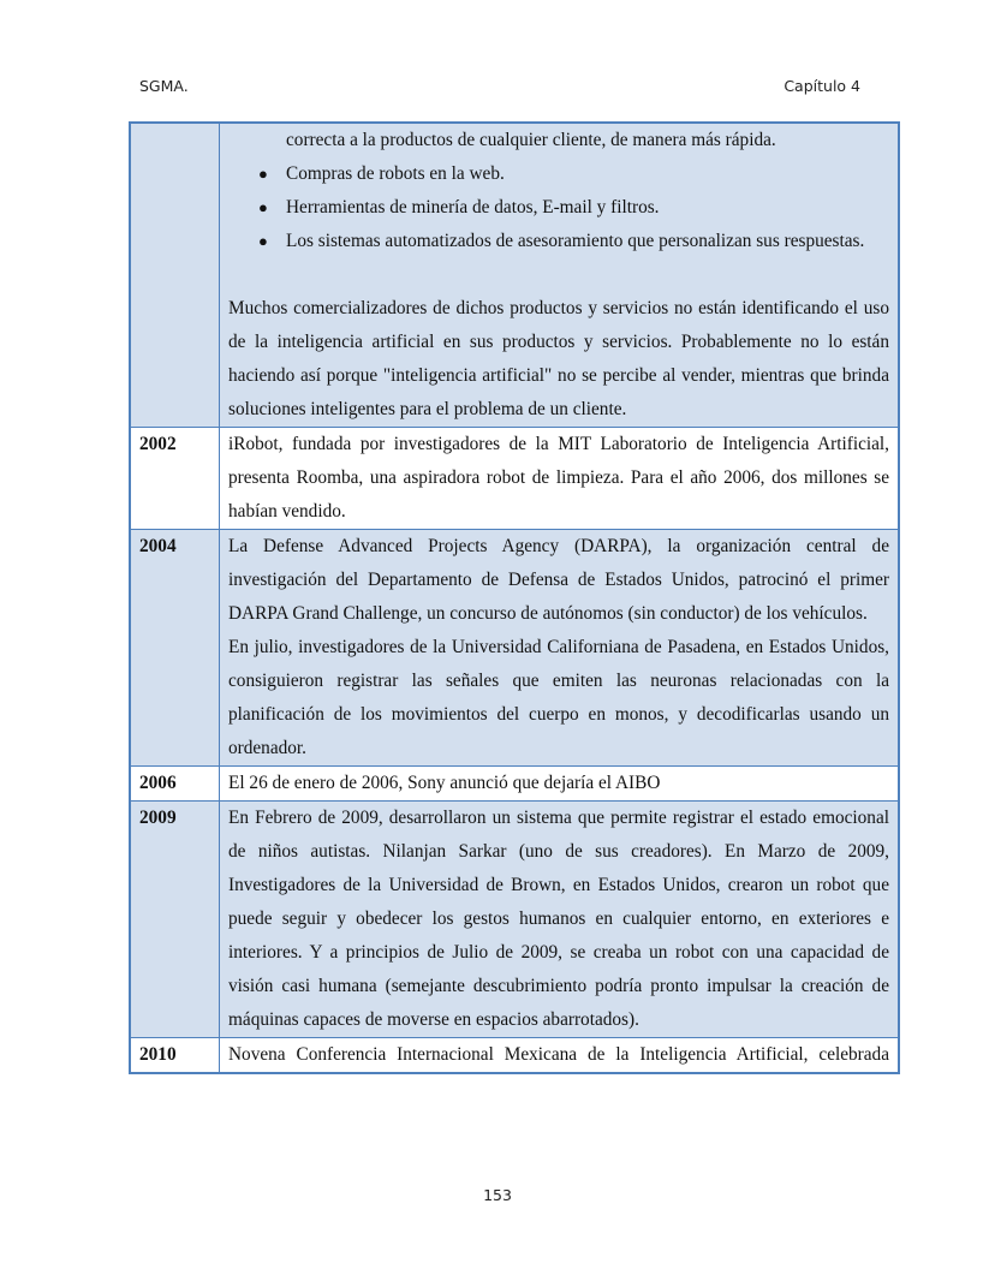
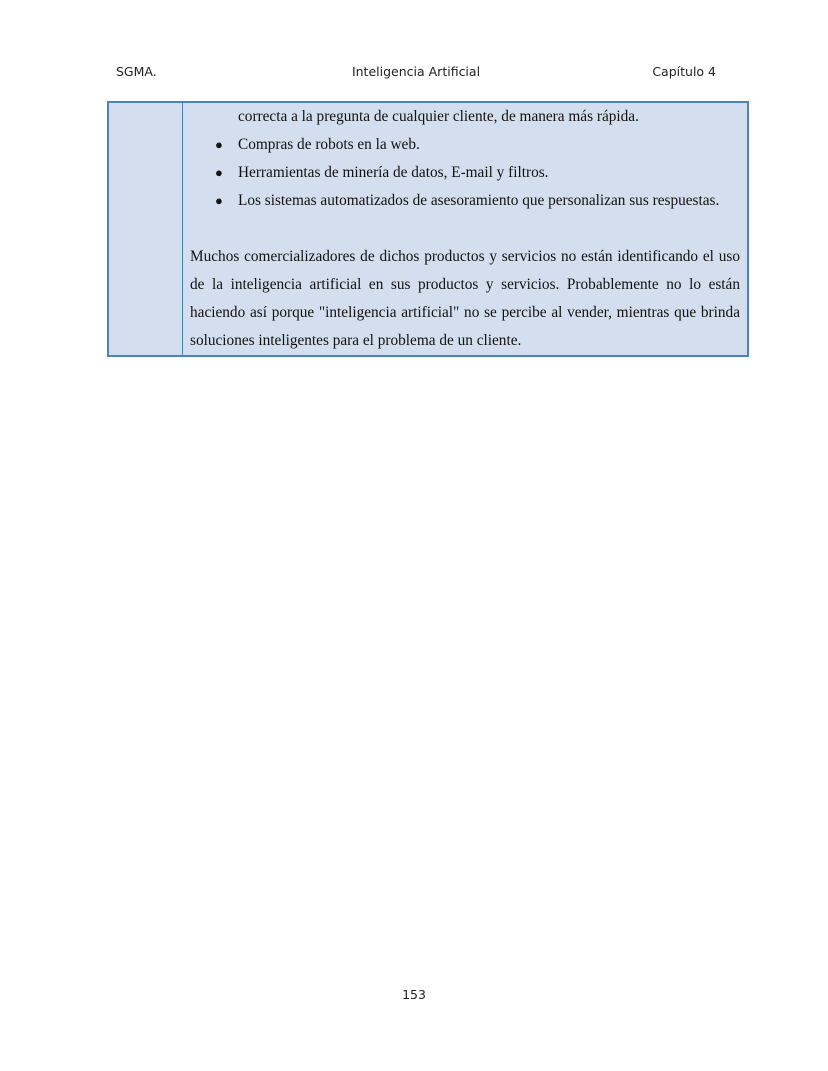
  SGMA.
+ Inteligencia Artificial
  Capítulo 4
- 	correcta a la productos de cualquier cliente, de manera más rápida. ● Compras de robots en la web. ● Herramientas de minería de datos, E-mail y filtros. ● Los sistemas automatizados de asesoramiento que personalizan sus respuestas. Muchos comercializadores de dichos productos y servicios no están identificando el uso de la inteligencia artificial en sus productos y servicios. Probablemente no lo están haciendo así porque "inteligencia artificial" no se percibe al vender, mientras que brinda soluciones inteligentes para el problema de un cliente.
+ 	correcta a la pregunta de cualquier cliente, de manera más rápida. ● Compras de robots en la web. ● Herramientas de minería de datos, E-mail y filtros. ● Los sistemas automatizados de asesoramiento que personalizan sus respuestas. Muchos comercializadores de dichos productos y servicios no están identificando el uso de la inteligencia artificial en sus productos y servicios. Probablemente no lo están haciendo así porque "inteligencia artificial" no se percibe al vender, mientras que brinda soluciones inteligentes para el problema de un cliente.
- 2002	iRobot, fundada por investigadores de la MIT Laboratorio de Inteligencia Artificial, presenta Roomba, una aspiradora robot de limpieza. Para el año 2006, dos millones se habían vendido.
- 2004	La Defense Advanced Projects Agency (DARPA), la organización central de investigación del Departamento de Defensa de Estados Unidos, patrocinó el primer DARPA Grand Challenge, un concurso de autónomos (sin conductor) de los vehículos. En julio, investigadores de la Universidad Californiana de Pasadena, en Estados Unidos, consiguieron registrar las señales que emiten las neuronas relacionadas con la planificación de los movimientos del cuerpo en monos, y decodificarlas usando un ordenador.
- 2006	El 26 de enero de 2006, Sony anunció que dejaría el AIBO
- 2009	En Febrero de 2009, desarrollaron un sistema que permite registrar el estado emocional de niños autistas. Nilanjan Sarkar (uno de sus creadores). En Marzo de 2009, Investigadores de la Universidad de Brown, en Estados Unidos, crearon un robot que puede seguir y obedecer los gestos humanos en cualquier entorno, en exteriores e interiores. Y a principios de Julio de 2009, se creaba un robot con una capacidad de visión casi humana (semejante descubrimiento podría pronto impulsar la creación de máquinas capaces de moverse en espacios abarrotados).
- 2010	Novena Conferencia Internacional Mexicana de la Inteligencia Artificial, celebrada
  153
